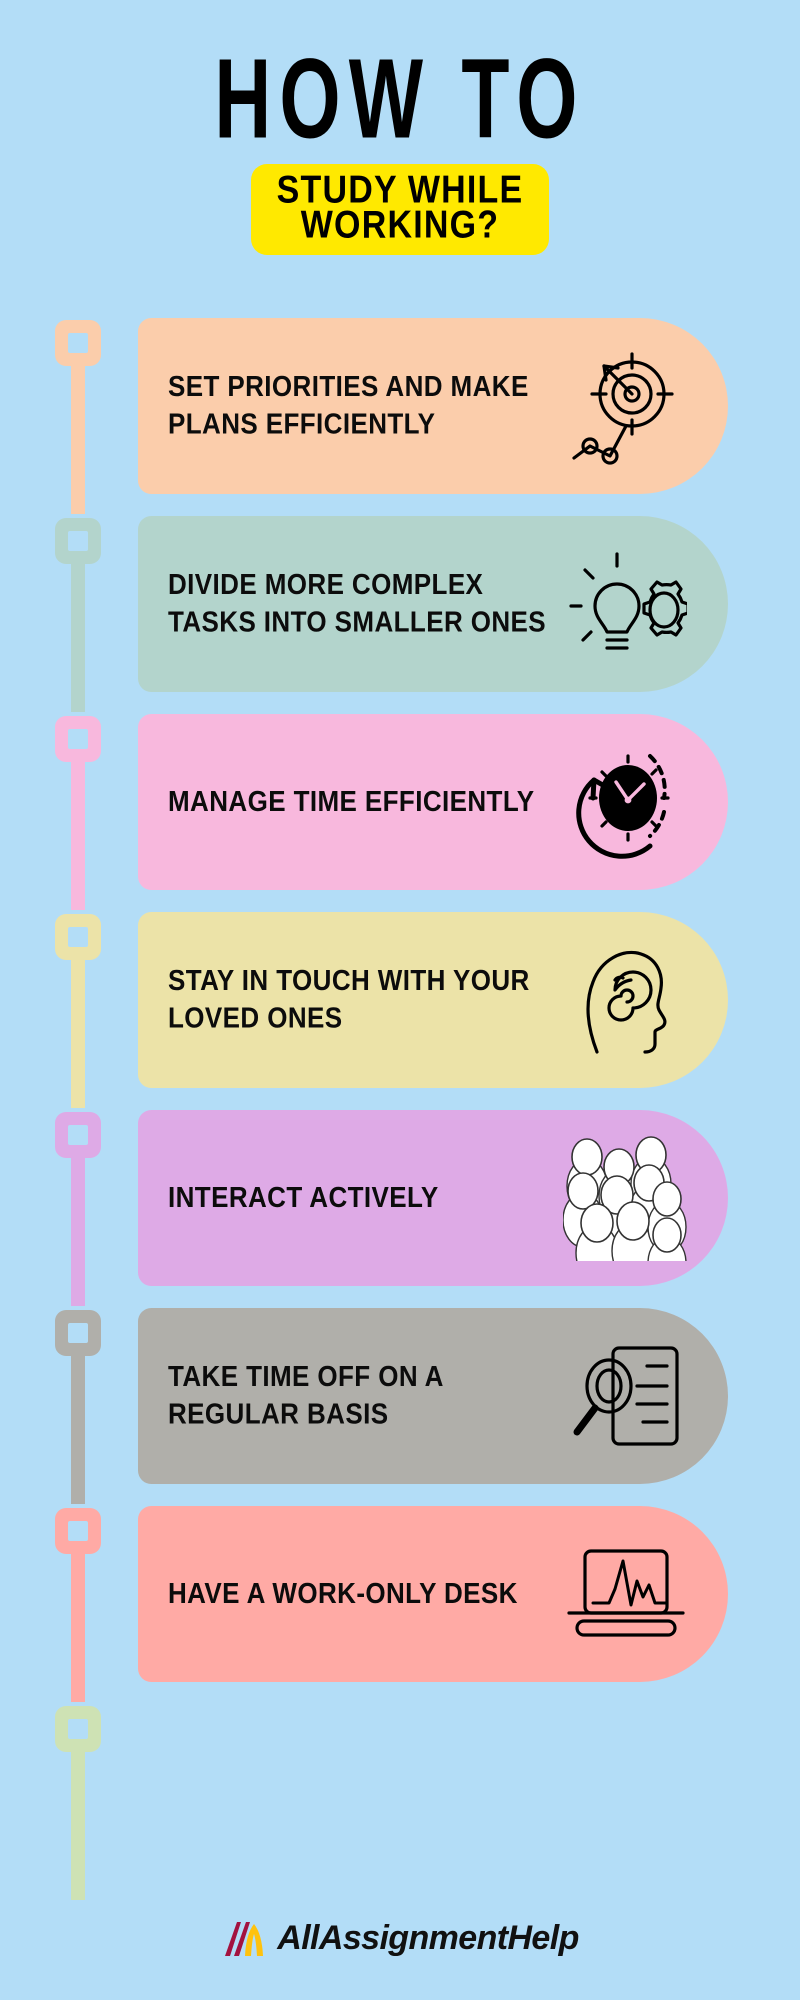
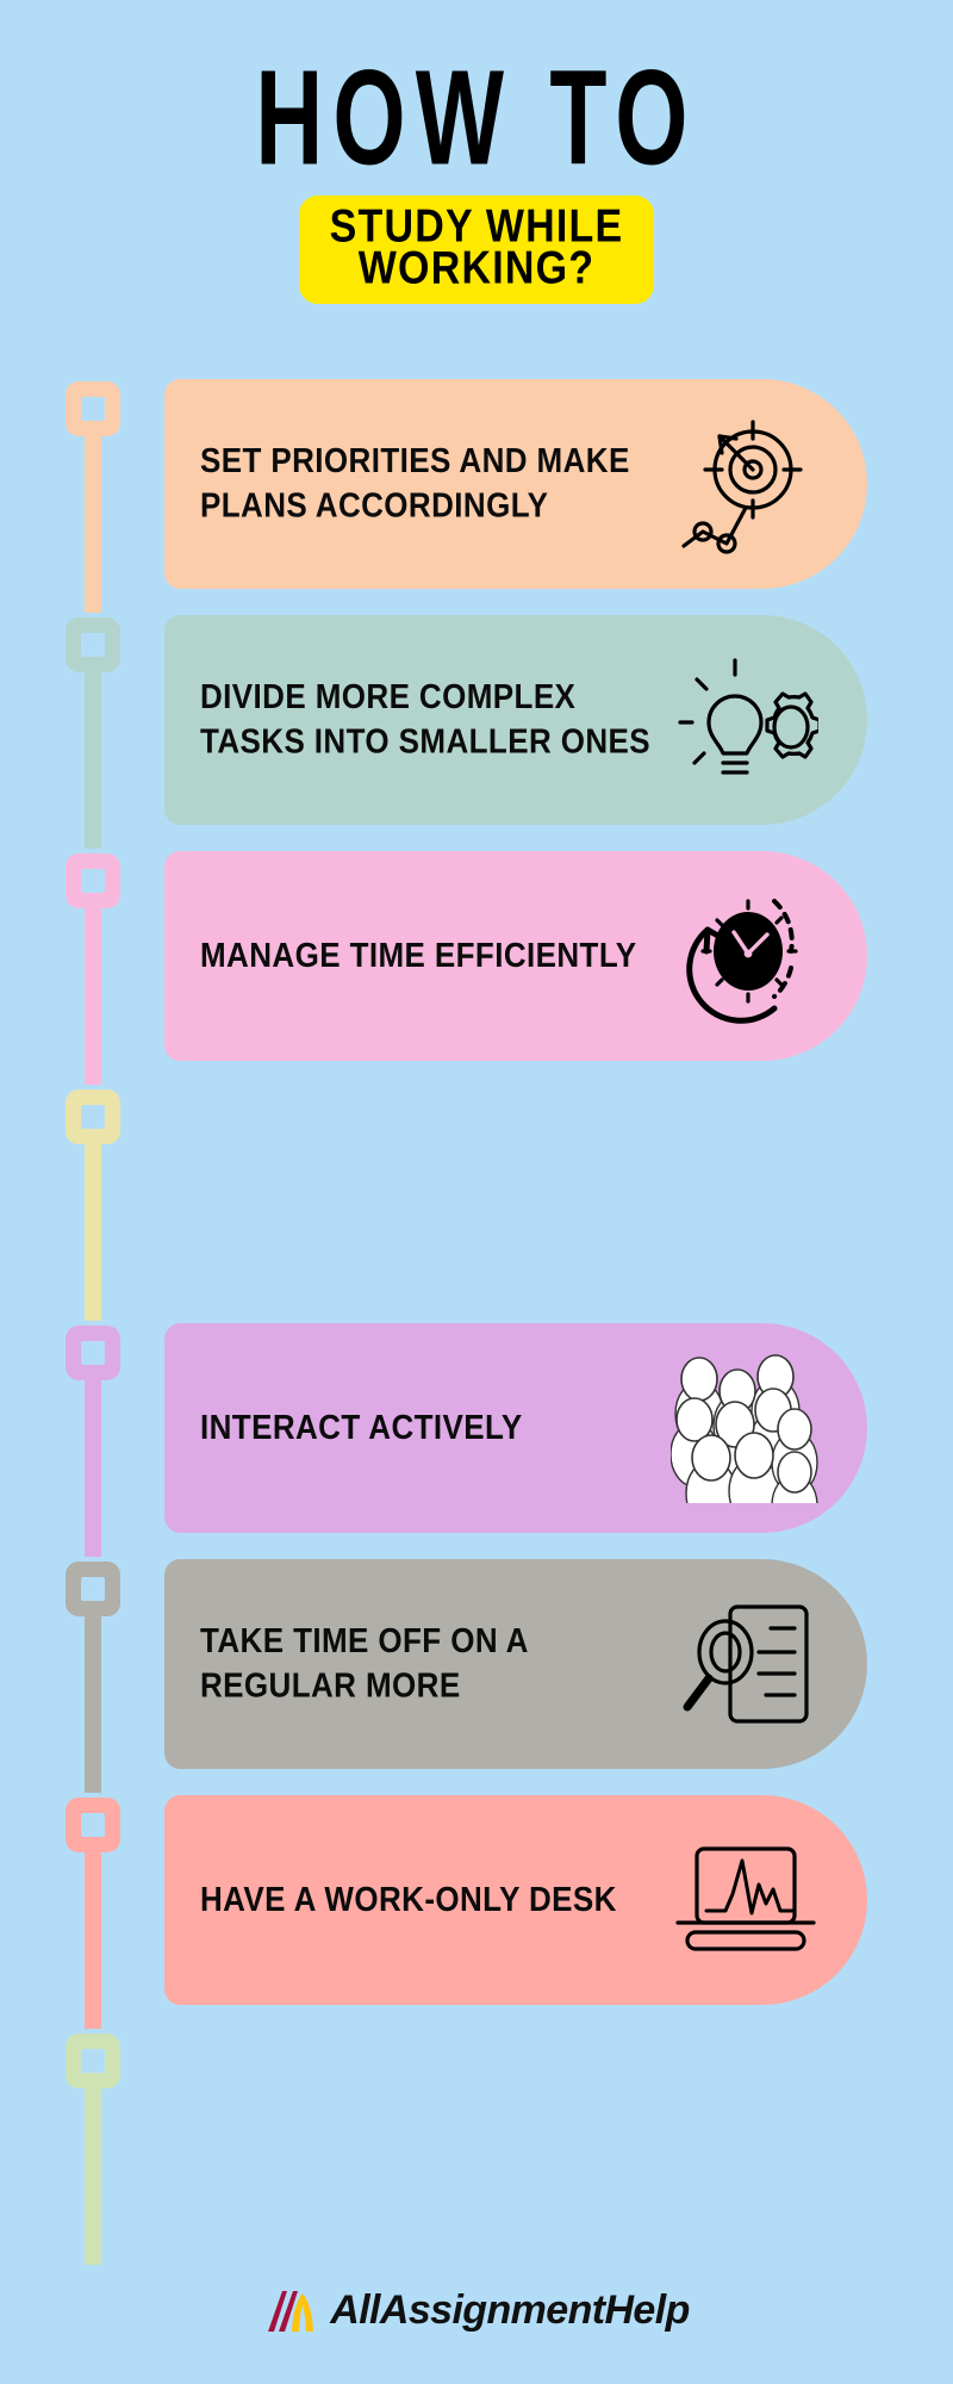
  HOW TO
  STUDY WHILE
  WORKING?
- SET PRIORITIES AND MAKE PLANS EFFICIENTLY
+ SET PRIORITIES AND MAKE PLANS ACCORDINGLY
  DIVIDE MORE COMPLEX TASKS INTO SMALLER ONES
  MANAGE TIME EFFICIENTLY
- STAY IN TOUCH WITH YOUR LOVED ONES
  INTERACT ACTIVELY
- TAKE TIME OFF ON A REGULAR BASIS
+ TAKE TIME OFF ON A REGULAR MORE
  HAVE A WORK-ONLY DESK
  AllAssignmentHelp
